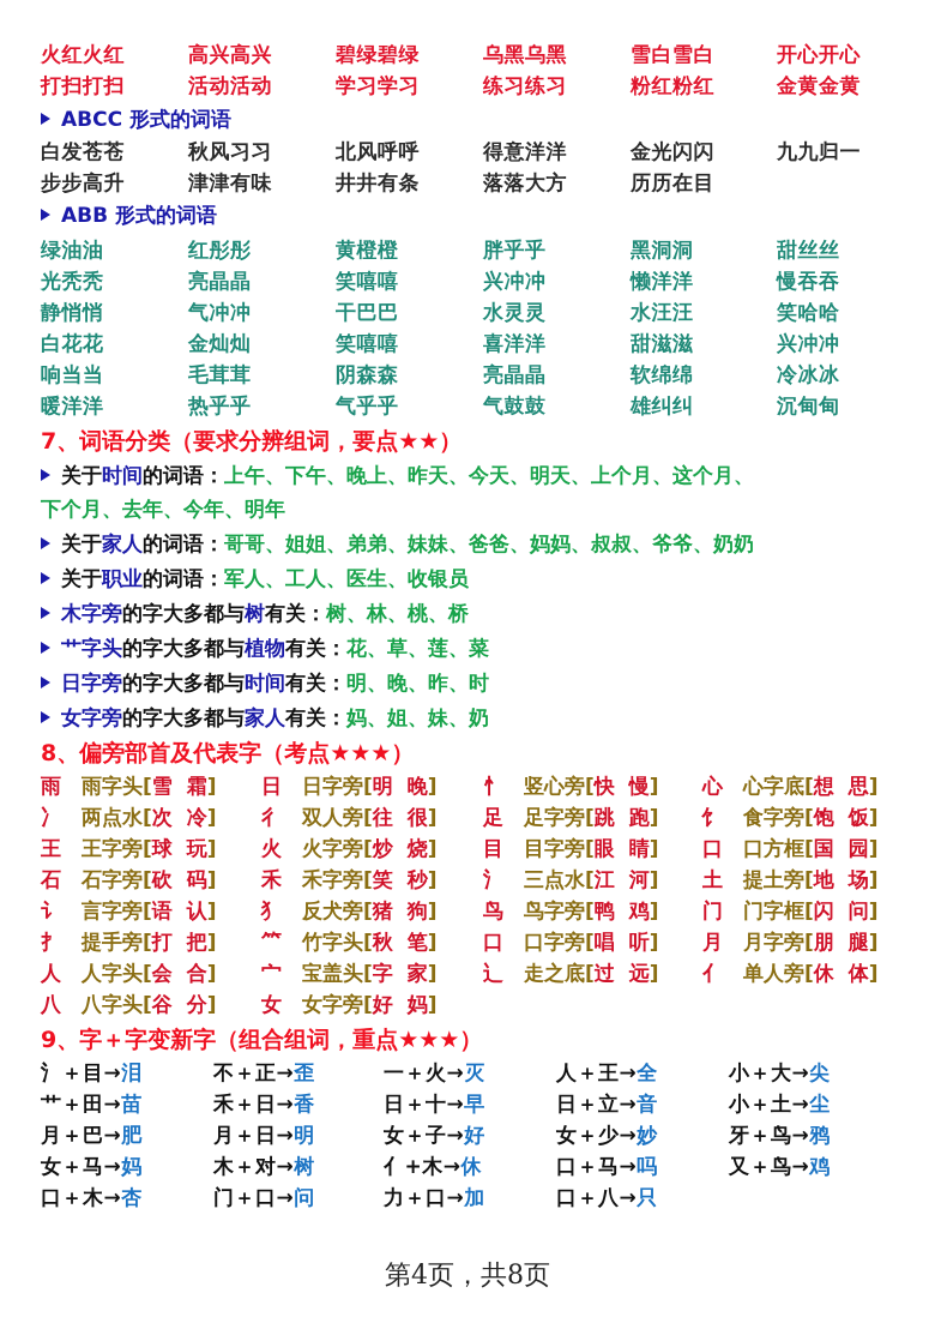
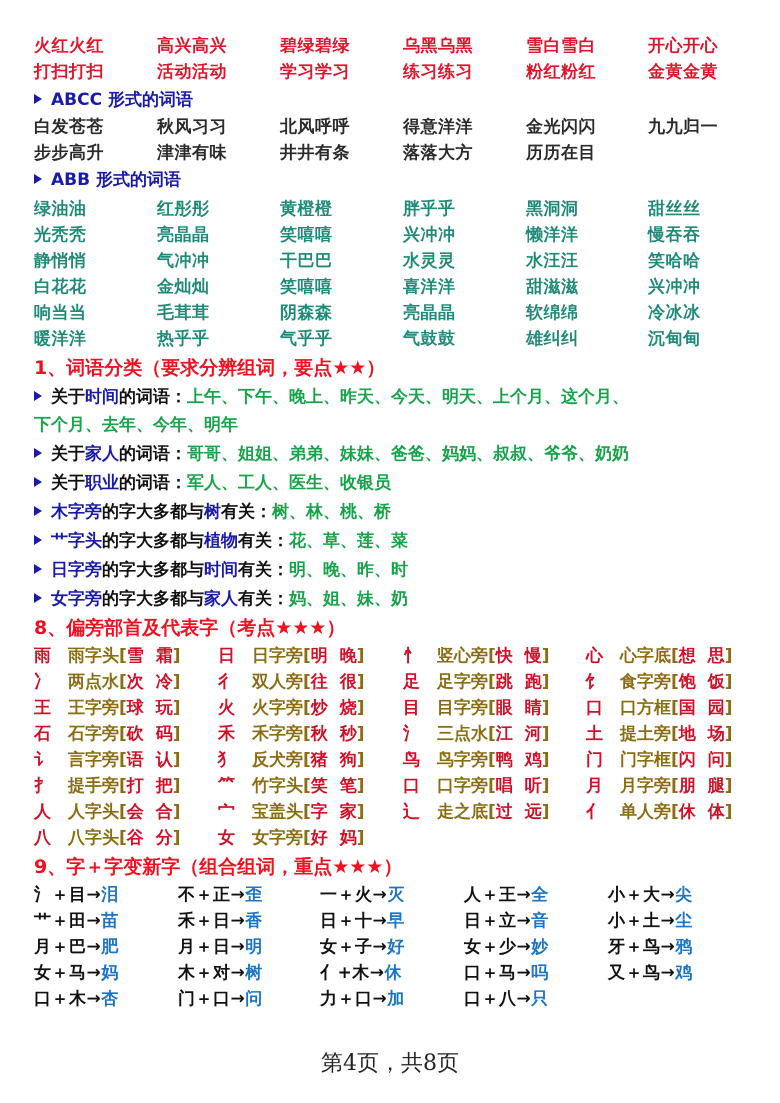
  火红火红
  高兴高兴
  碧绿碧绿
  乌黑乌黑
  雪白雪白
  开心开心
  打扫打扫
  活动活动
  学习学习
  练习练习
  粉红粉红
  金黄金黄
  ABCC 形式的词语
  白发苍苍
  秋风习习
  北风呼呼
  得意洋洋
  金光闪闪
  九九归一
  步步高升
  津津有味
  井井有条
  落落大方
  历历在目
  ABB 形式的词语
  绿油油
  红彤彤
  黄橙橙
  胖乎乎
  黑洞洞
  甜丝丝
  光秃秃
  亮晶晶
  笑嘻嘻
  兴冲冲
  懒洋洋
  慢吞吞
  静悄悄
  气冲冲
  干巴巴
  水灵灵
  水汪汪
  笑哈哈
  白花花
  金灿灿
  笑嘻嘻
  喜洋洋
  甜滋滋
  兴冲冲
  响当当
  毛茸茸
  阴森森
  亮晶晶
  软绵绵
  冷冰冰
  暖洋洋
  热乎乎
  气乎乎
  气鼓鼓
  雄纠纠
  沉甸甸
- 7、词语分类（要求分辨组词，要点★★）
+ 1、词语分类（要求分辨组词，要点★★）
  关于时间的词语：上午、下午、晚上、昨天、今天、明天、上个月、这个月、
  下个月、去年、今年、明年
  关于家人的词语：哥哥、姐姐、弟弟、妹妹、爸爸、妈妈、叔叔、爷爷、奶奶
  关于职业的词语：军人、工人、医生、收银员
  木字旁的字大多都与树有关：树、林、桃、桥
  艹字头的字大多都与植物有关：花、草、莲、菜
  日字旁的字大多都与时间有关：明、晚、昨、时
  女字旁的字大多都与家人有关：妈、姐、妹、奶
  8、偏旁部首及代表字（考点★★★）
  雨 雨字头[雪 霜]
  日 日字旁[明 晚]
  忄 竖心旁[快 慢]
  心 心字底[想 思]
  冫 两点水[次 冷]
  彳 双人旁[往 很]
  足 足字旁[跳 跑]
  饣 食字旁[饱 饭]
  王 王字旁[球 玩]
  火 火字旁[炒 烧]
  目 目字旁[眼 睛]
  口 口方框[国 园]
  石 石字旁[砍 码]
- 禾 禾字旁[笑 秒]
+ 禾 禾字旁[秋 秒]
  氵 三点水[江 河]
  土 提土旁[地 场]
  讠 言字旁[语 认]
  犭 反犬旁[猪 狗]
  鸟 鸟字旁[鸭 鸡]
  门 门字框[闪 问]
  扌 提手旁[打 把]
- ⺮ 竹字头[秋 笔]
+ ⺮ 竹字头[笑 笔]
  口 口字旁[唱 听]
  月 月字旁[朋 腿]
  人 人字头[会 合]
  宀 宝盖头[字 家]
  辶 走之底[过 远]
  亻 单人旁[休 体]
  八 八字头[谷 分]
  女 女字旁[好 妈]
  9、字＋字变新字（组合组词，重点★★★）
  氵＋目→泪
  不＋正→歪
  一＋火→灭
  人＋王→全
  小＋大→尖
  艹＋田→苗
  禾＋日→香
  日＋十→早
  日＋立→音
  小＋土→尘
  月＋巴→肥
  月＋日→明
  女＋子→好
  女＋少→妙
  牙＋鸟→鸦
  女＋马→妈
  木＋对→树
  亻+木→休
  口＋马→吗
  又＋鸟→鸡
  口＋木→杏
  门＋口→问
  力＋口→加
  口＋八→只
  第4页，共8页
